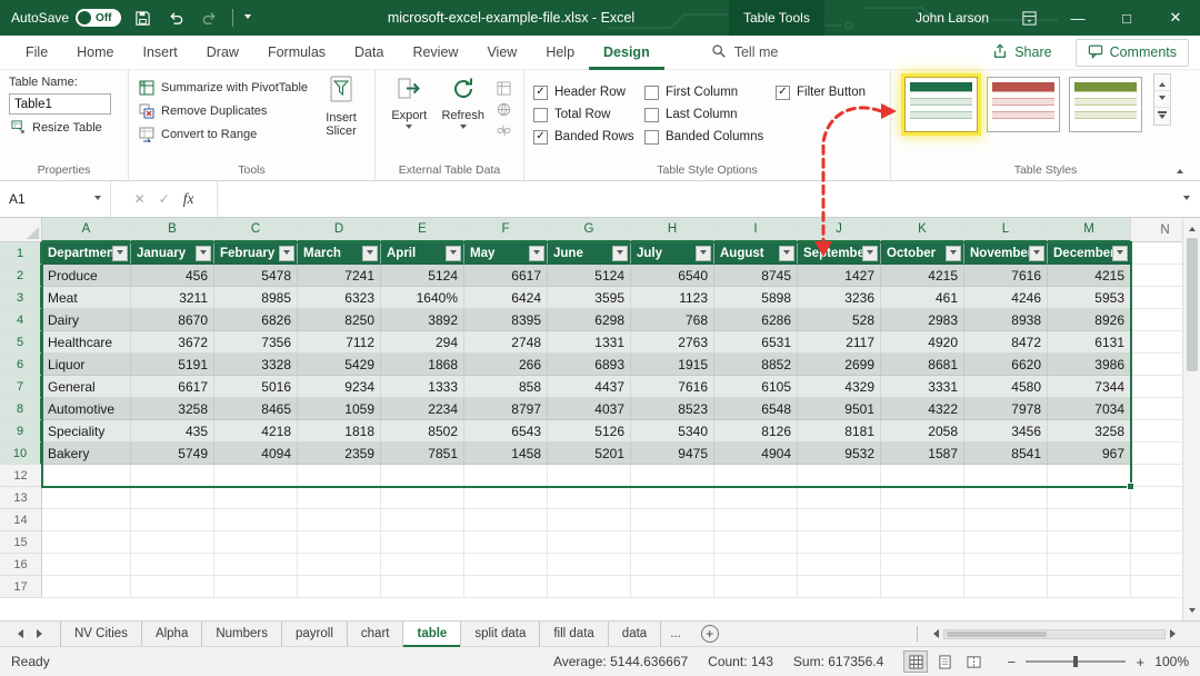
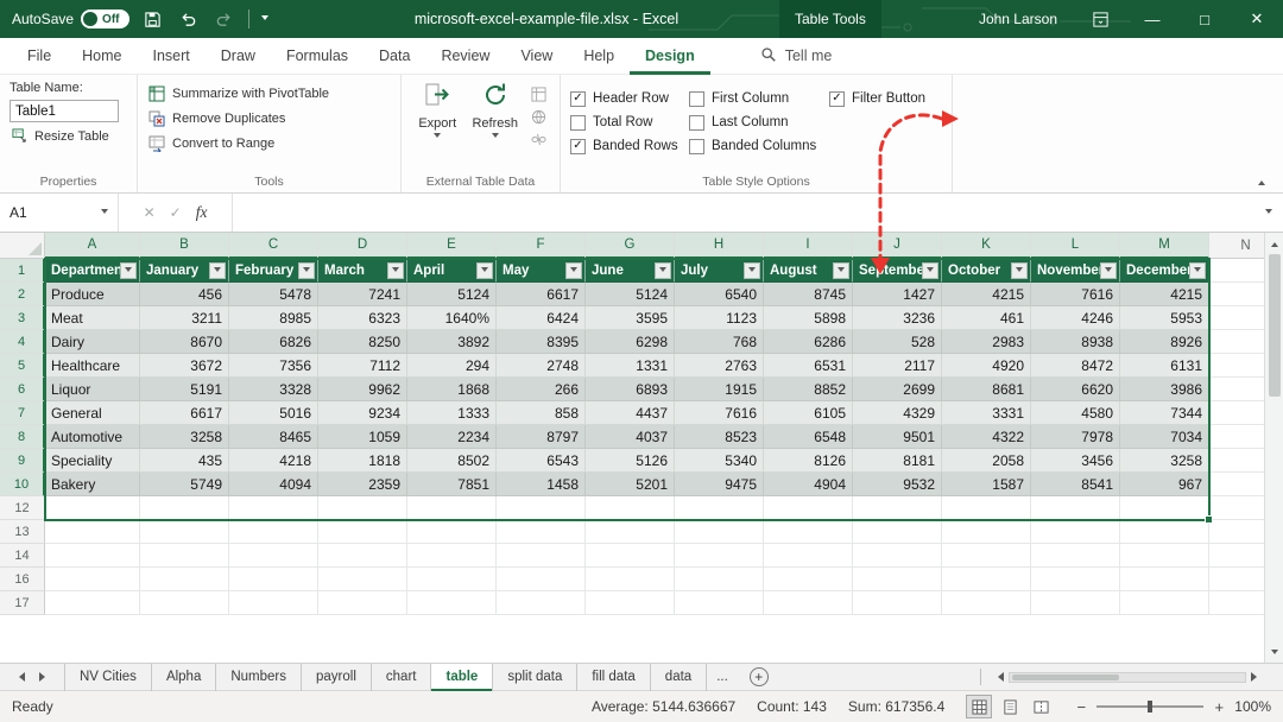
  AutoSave
  Off
  microsoft-excel-example-file.xlsx - Excel
  Table Tools
  John Larson
  —
  □
  ✕
  File
  Home
  Insert
  Draw
  Formulas
  Data
  Review
  View
  Help
  Design
  Tell me
- Share
- Comments
  Table Name:
  Table1
  Resize Table
  Properties
  Summarize with PivotTable
  Remove Duplicates
  Convert to Range
- Insert Slicer
  Tools
  Export
  Refresh
  External Table Data
  ✓
  Header Row
  Total Row
  ✓
  Banded Rows
  First Column
  Last Column
  Banded Columns
  ✓
  Filter Button
  Table Style Options
- Table Styles
  A1
  ✕
  ✓
  fx
  A
  B
  C
  D
  E
  F
  G
  H
  I
  J
  K
  L
  M
  N
  1
  Departmen
  January
  February
  March
  April
  May
  June
  July
  August
  Setembe
  October
  Novembe
  Decembe
  2
  Produce
  456
  5478
  7241
  5124
  6617
  5124
  6540
  8745
  1427
  4215
  7616
  4215
  3
  Meat
  3211
  8985
  6323
  1640%
  6424
  3595
  1123
  5898
  3236
  461
  4246
  5953
  4
  Dairy
  8670
  6826
  8250
  3892
  8395
  6298
  768
  6286
  528
  2983
  8938
  8926
  5
  Healthcare
  3672
  7356
  7112
  294
  2748
  1331
  2763
  6531
  2117
  4920
  8472
  6131
  6
  Liquor
  5191
  3328
- 5429
+ 9962
  1868
  266
  6893
  1915
  8852
  2699
  8681
  6620
  3986
  7
  General
  6617
  5016
  9234
  1333
  858
  4437
  7616
  6105
  4329
  3331
  4580
  7344
  8
  Automotive
  3258
  8465
  1059
  2234
  8797
  4037
  8523
  6548
  9501
  4322
  7978
  7034
  9
  Speciality
  435
  4218
  1818
  8502
  6543
  5126
  5340
  8126
  8181
  2058
  3456
  3258
  10
  Bakery
  5749
  4094
  2359
  7851
  1458
  5201
  9475
  4904
  9532
  1587
  8541
  967
  12
  13
  14
- 15
  16
  17
  NV Cities
  Alpha
  Numbers
  payroll
  chart
  table
  split data
  fill data
  data
  ...
  +
  Ready
  Average: 5144.636667
  Count: 143
  Sum: 617356.4
  −
  +
  100%
